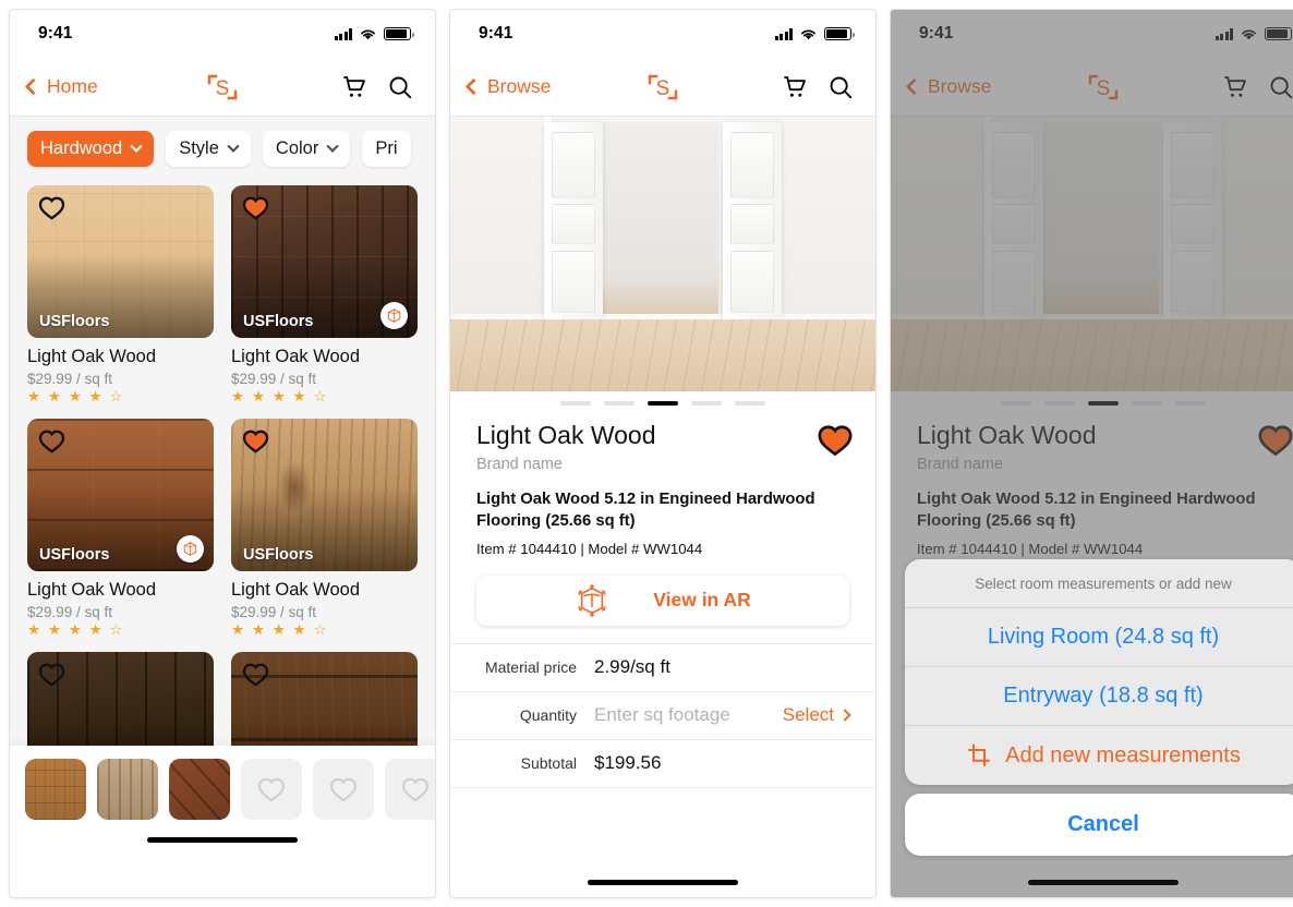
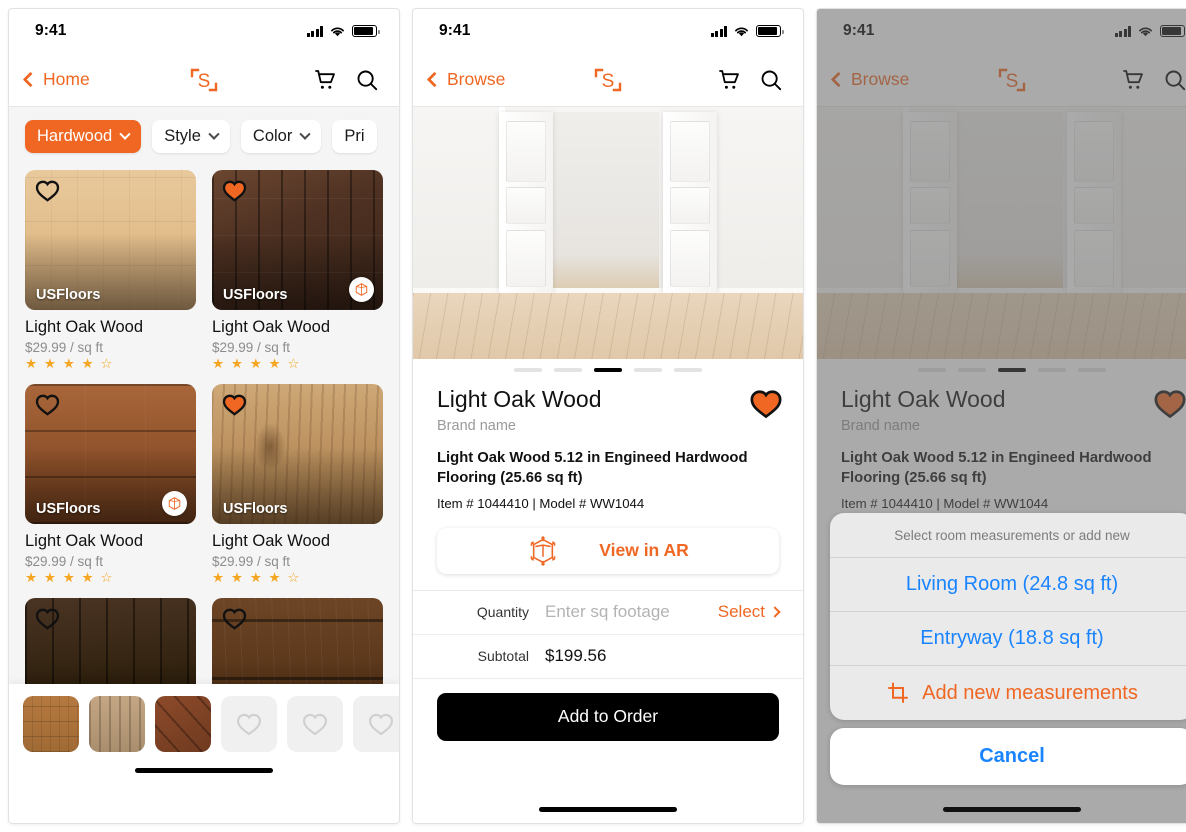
  9:41
  Home
  S
  Hardwood
  Style
  Color
  Pri
  USFloors
  Light Oak Wood
  $29.99 / sq ft
  ★ ★ ★ ★ ☆
  USFloors
  Light Oak Wood
  $29.99 / sq ft
  ★ ★ ★ ★ ☆
  USFloors
  Light Oak Wood
  $29.99 / sq ft
  ★ ★ ★ ★ ☆
  USFloors
  Light Oak Wood
  $29.99 / sq ft
  ★ ★ ★ ★ ☆
  9:41
  Browse
  S
  Light Oak Wood
  Brand name
  Light Oak Wood 5.12 in Engineed Hardwood Flooring (25.66 sq ft)
  Item # 1044410 | Model # WW1044
  View in AR
- Material price
- 2.99/sq ft
  Quantity
  Enter sq footage
  Select
  Subtotal
  $199.56
+ Add to Order
  9:41
  Browse
  S
  Light Oak Wood
  Brand name
  Light Oak Wood 5.12 in Engineed Hardwood Flooring (25.66 sq ft)
  Item # 1044410 | Model # WW1044
  Select room measurements or add new
  Living Room (24.8 sq ft)
  Entryway (18.8 sq ft)
  Add new measurements
  Cancel
